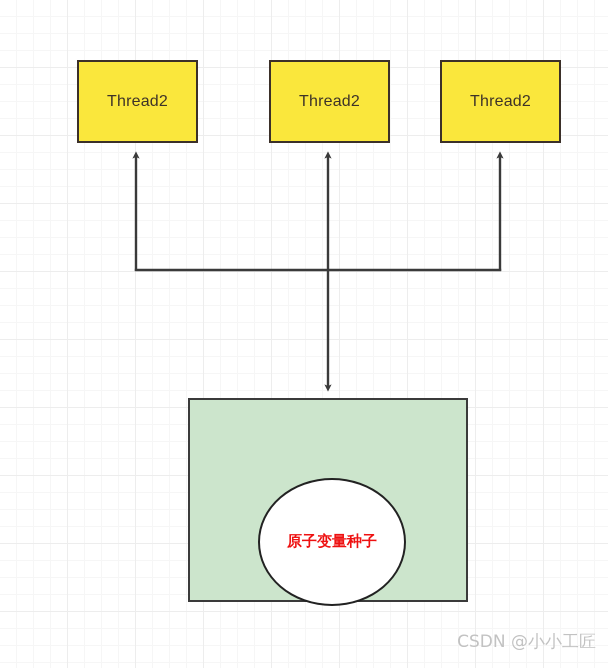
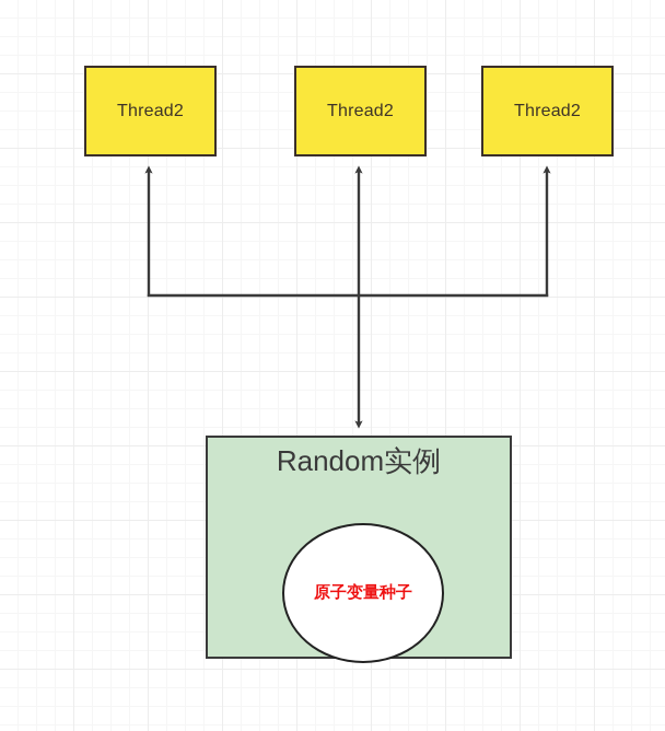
  Thread2
  Thread2
  Thread2
+ Random实例
  原子变量种子
- CSDN @小小工匠
